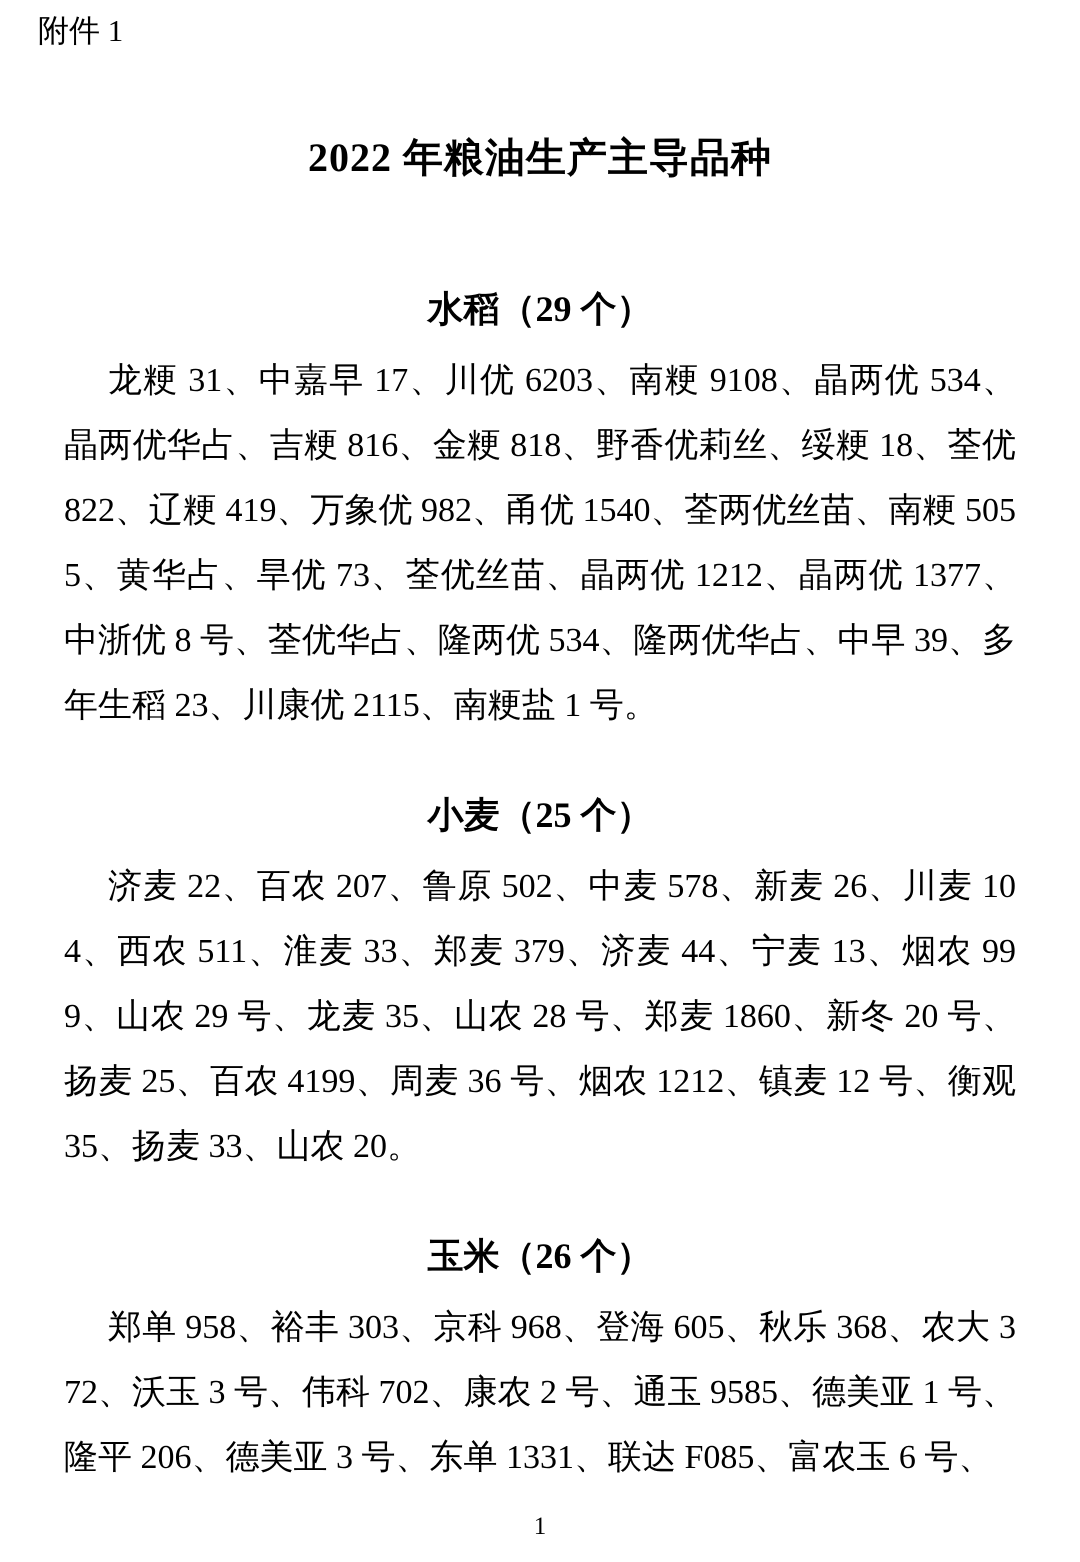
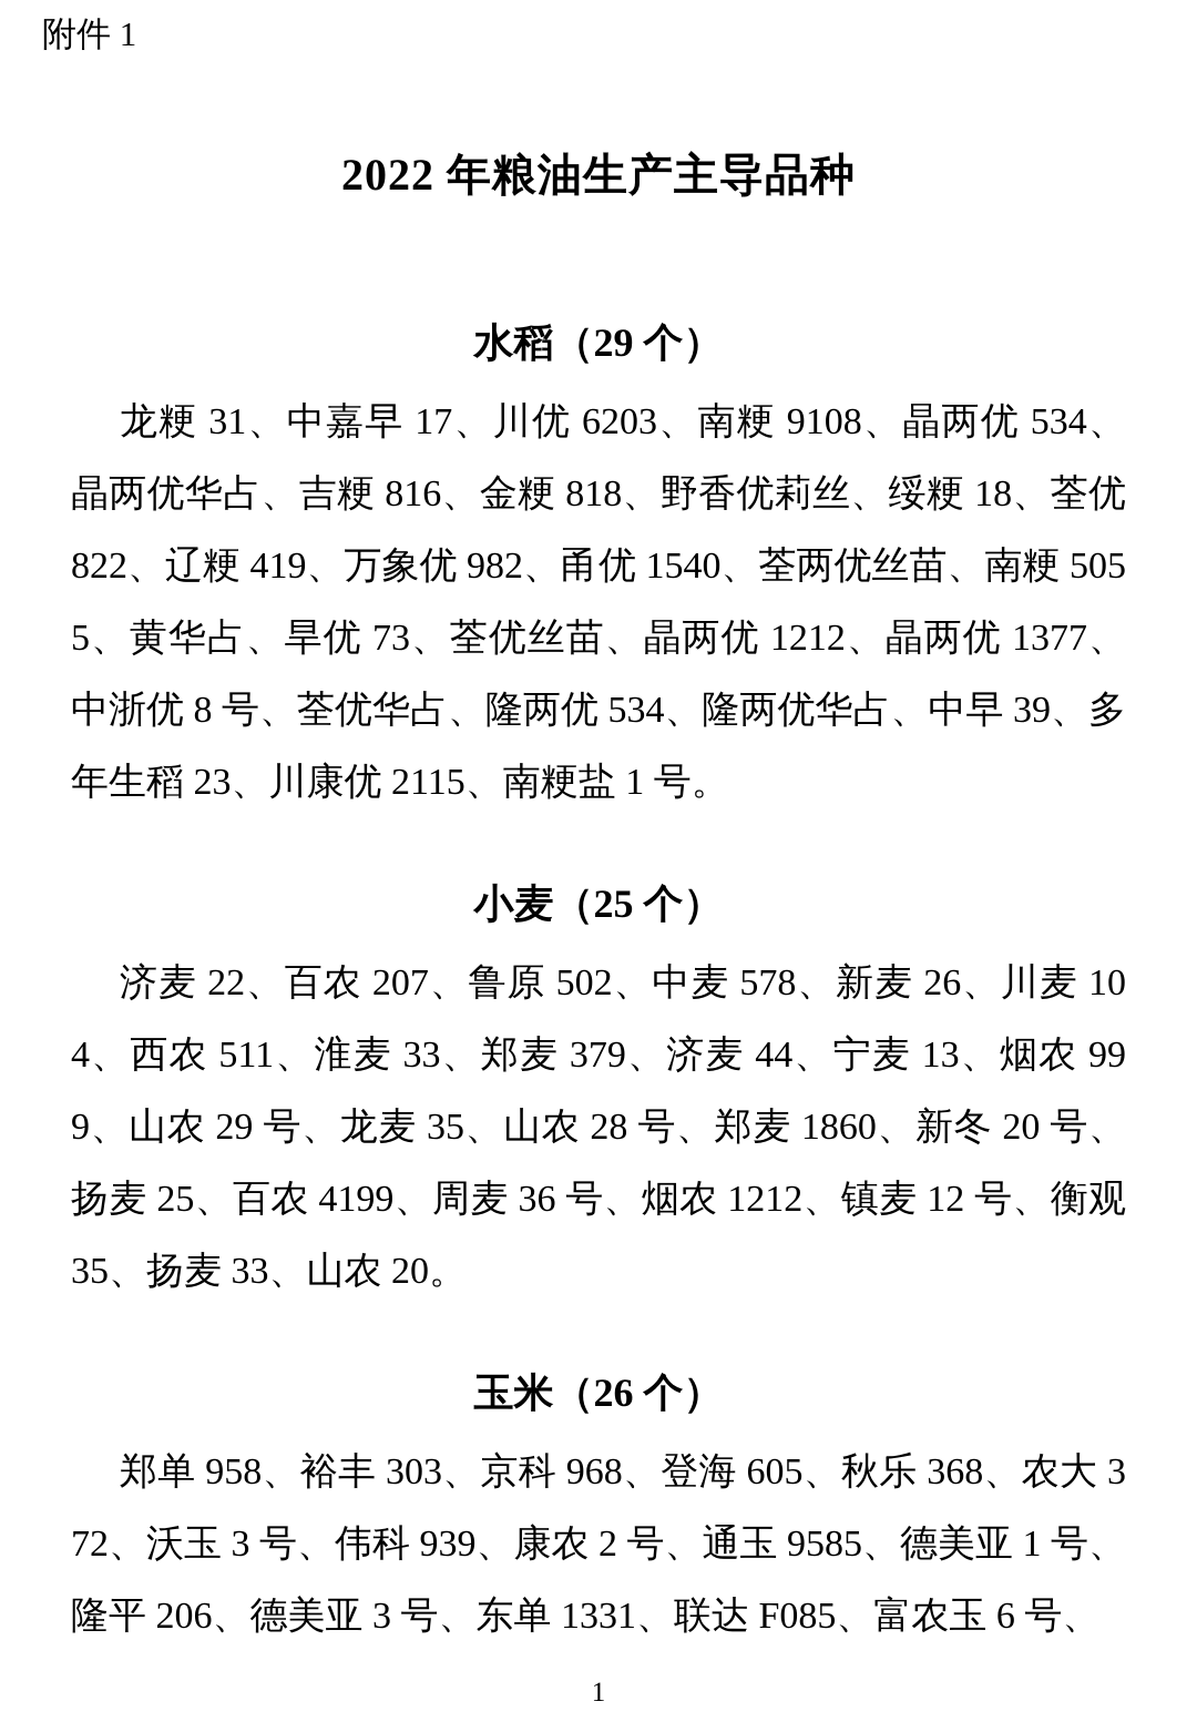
  附件 1
  2022 年粮油生产主导品种
  水稻（29 个）
  龙粳 31、中嘉早 17、川优 6203、南粳 9108、晶两优 534、晶两优华占、吉粳 816、金粳 818、野香优莉丝、绥粳 18、荃优 822、辽粳 419、万象优 982、甬优 1540、荃两优丝苗、南粳 5055、黄华占、旱优 73、荃优丝苗、晶两优 1212、晶两优 1377、中浙优 8 号、荃优华占、隆两优 534、隆两优华占、中早 39、多年生稻 23、川康优 2115、南粳盐 1 号。
  小麦（25 个）
  济麦 22、百农 207、鲁原 502、中麦 578、新麦 26、川麦 104、西农 511、淮麦 33、郑麦 379、济麦 44、宁麦 13、烟农 999、山农 29 号、龙麦 35、山农 28 号、郑麦 1860、新冬 20 号、扬麦 25、百农 4199、周麦 36 号、烟农 1212、镇麦 12 号、衡观 35、扬麦 33、山农 20。
  玉米（26 个）
- 郑单 958、裕丰 303、京科 968、登海 605、秋乐 368、农大 372、沃玉 3 号、伟科 702、康农 2 号、通玉 9585、德美亚 1 号、隆平 206、德美亚 3 号、东单 1331、联达 F085、富农玉 6 号、
+ 郑单 958、裕丰 303、京科 968、登海 605、秋乐 368、农大 372、沃玉 3 号、伟科 939、康农 2 号、通玉 9585、德美亚 1 号、隆平 206、德美亚 3 号、东单 1331、联达 F085、富农玉 6 号、
  1
